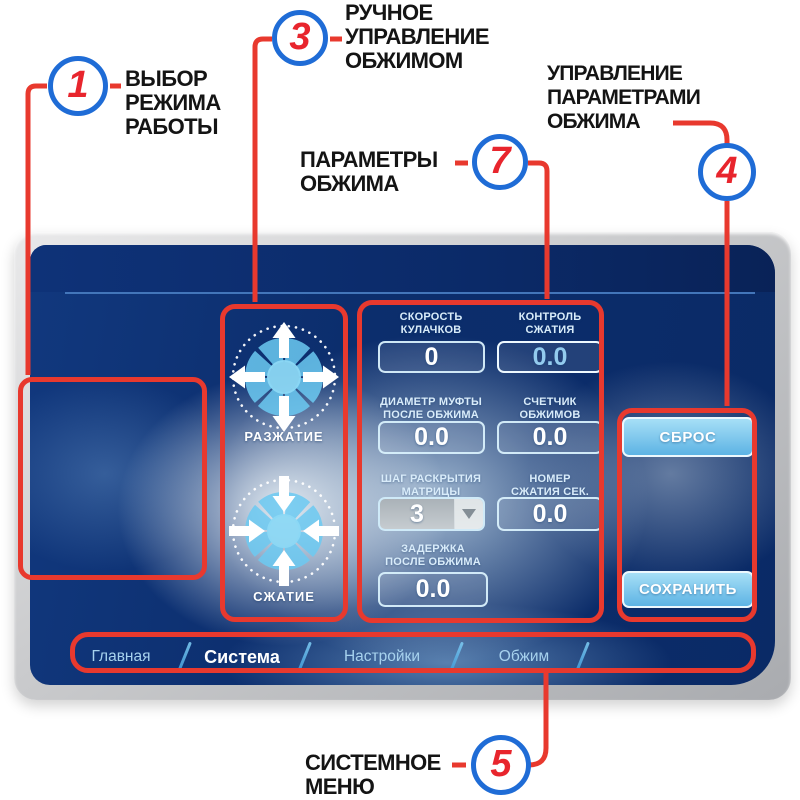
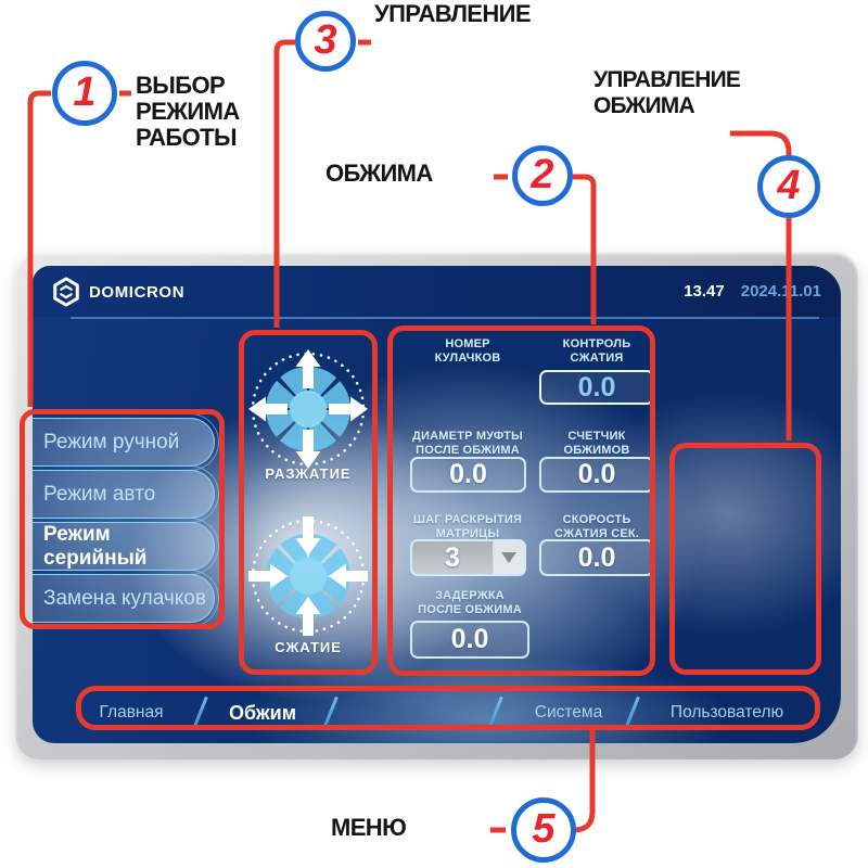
+ DOMICRON
+ 13.47
+ 2024.11.01
+ Режим ручной
+ Режим авто
+ Режим серийный
+ Замена кулачков
  РАЗЖАТИЕ
  СЖАТИЕ
- СКОРОСТЬ
+ НОМЕР
  КУЛАЧКОВ
  КОНТРОЛЬ
  СЖАТИЯ
- 0
  0.0
  ДИАМЕТР МУФТЫ
  ПОСЛЕ ОБЖИМА
  СЧЕТЧИК
  ОБЖИМОВ
  0.0
  0.0
  ШАГ РАСКРЫТИЯ
  МАТРИЦЫ
- НОМЕР
+ СКОРОСТЬ
  СЖАТИЯ СЕК.
  3
  0.0
  ЗАДЕРЖКА
  ПОСЛЕ ОБЖИМА
  0.0
- СБРОС
- СОХРАНИТЬ
  Главная
- Система
+ Обжим
- Настройки
- Обжим
+ Система
+ Пользователю
  1
  ВЫБОР
  РЕЖИМА
  РАБОТЫ
  3
- РУЧНОЕ
  УПРАВЛЕНИЕ
- ОБЖИМОМ
- 7
+ 2
- ПАРАМЕТРЫ
  ОБЖИМА
  4
  УПРАВЛЕНИЕ
- ПАРАМЕТРАМИ
  ОБЖИМА
  5
- СИСТЕМНОЕ
  МЕНЮ
